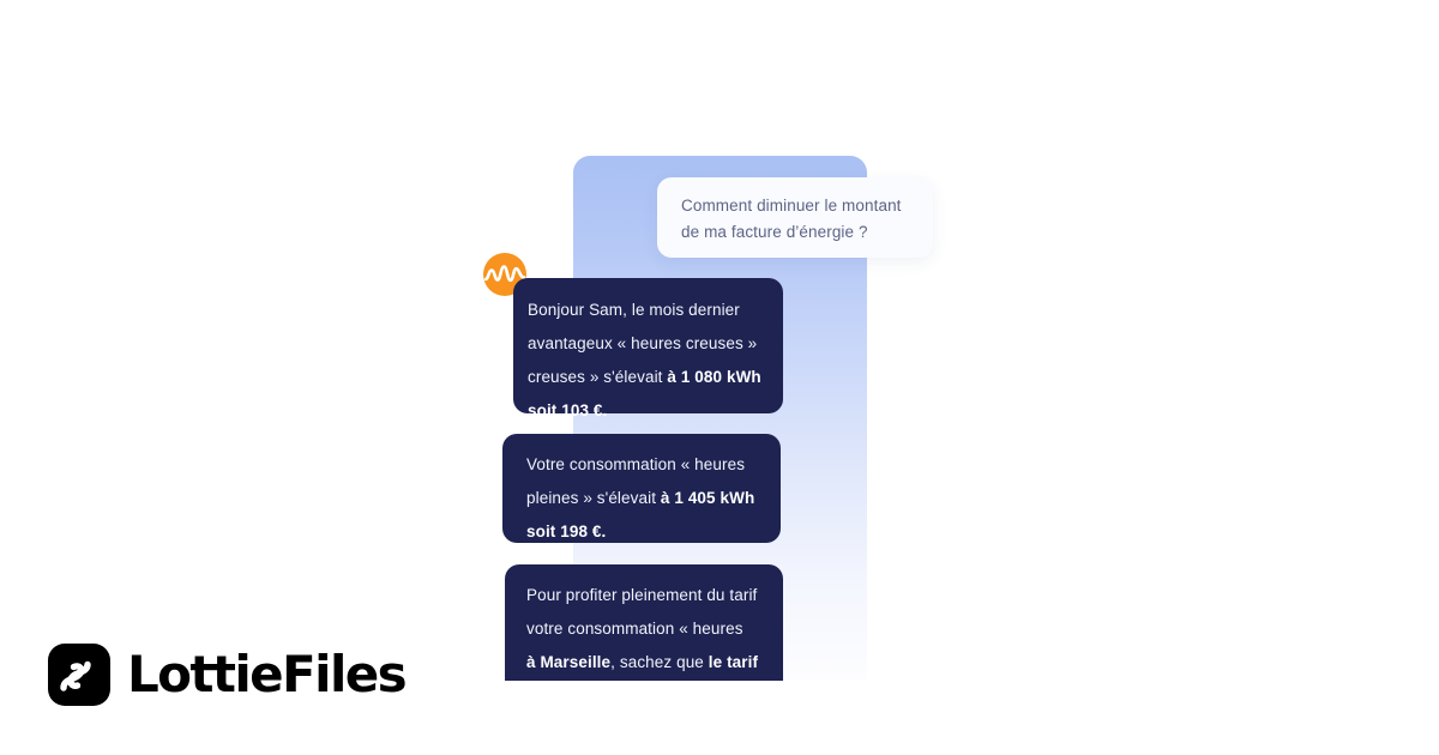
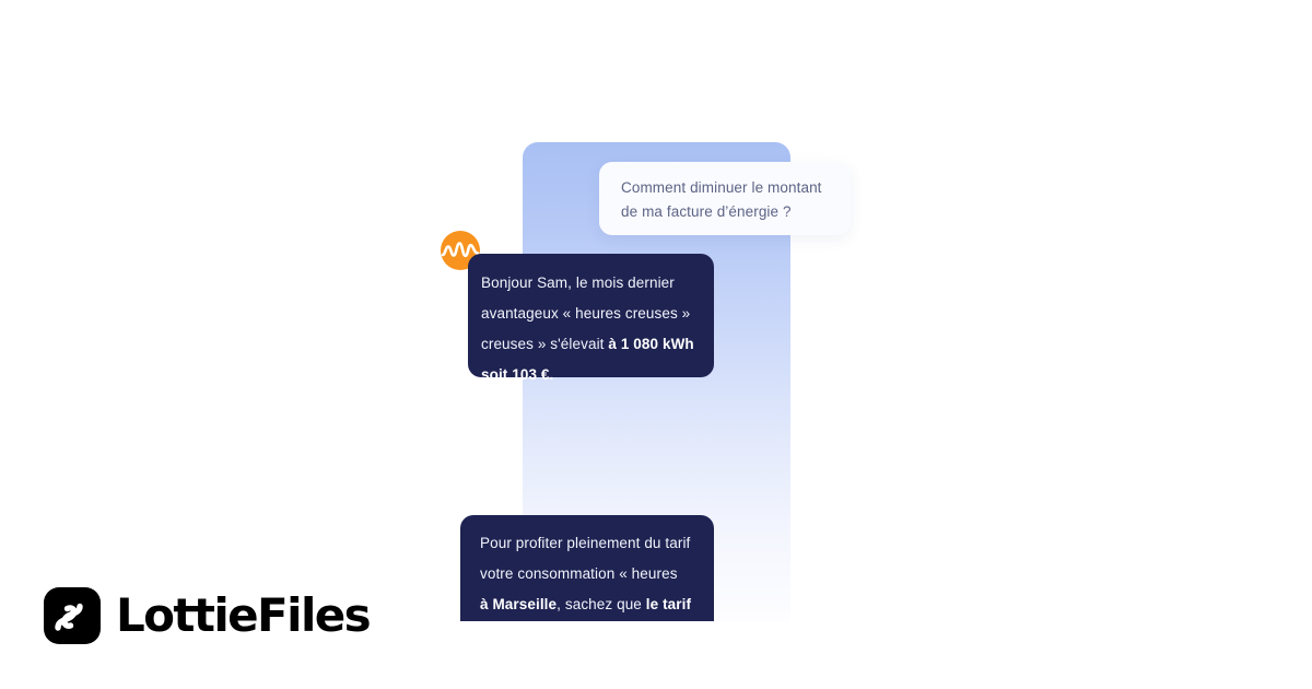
  Comment diminuer le montant
  de ma facture d’énergie ?
  Bonjour Sam, le mois dernier
  avantageux « heures creuses »
  creuses » s'élevait à 1 080 kWh
  soit 103 €.
- Votre consommation « heures
- pleines » s'élevait à 1 405 kWh
- soit 198 €.
  Pour profiter pleinement du tarif
  votre consommation « heures
  à Marseille, sachez que le tarif
  LottieFiles
